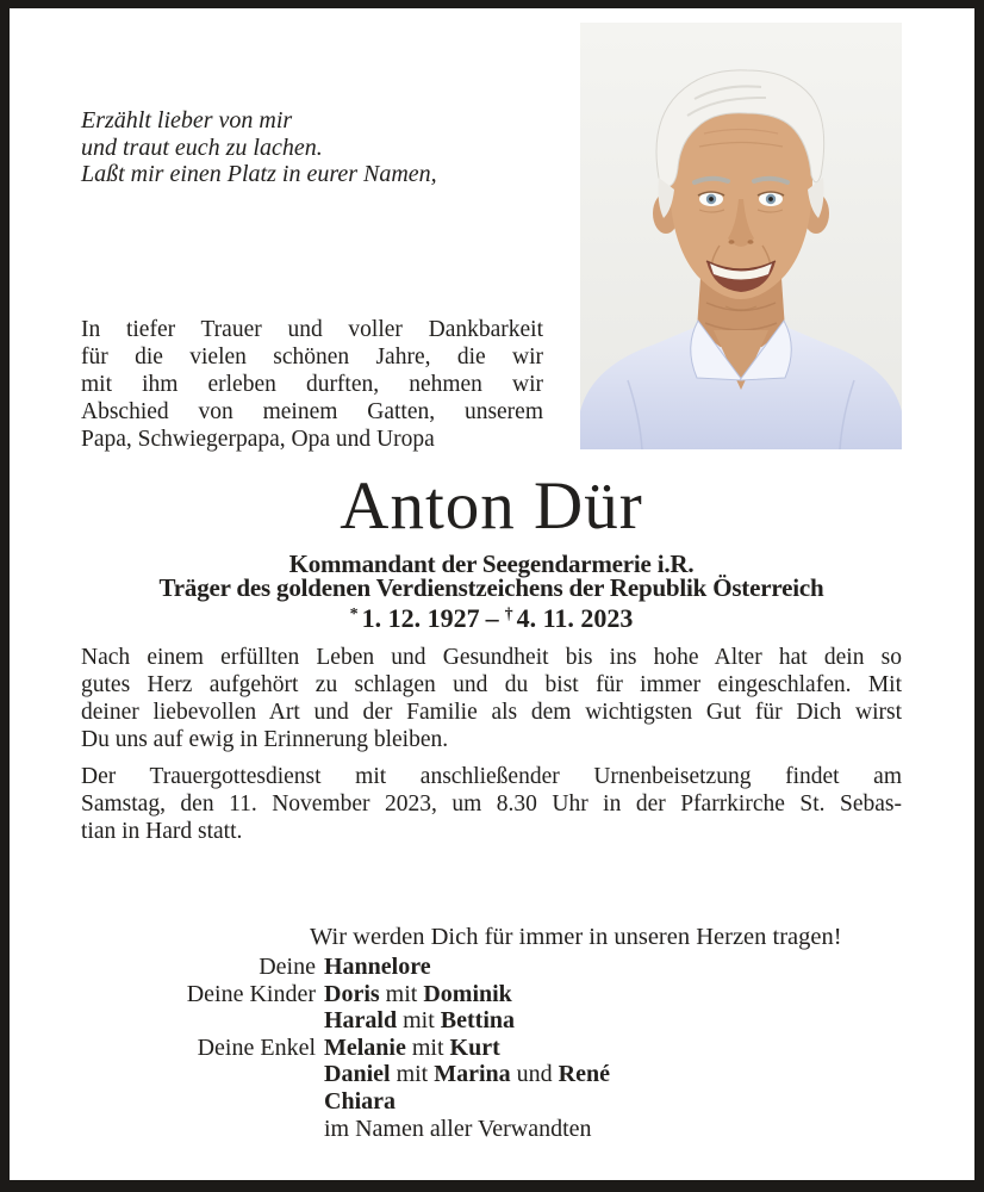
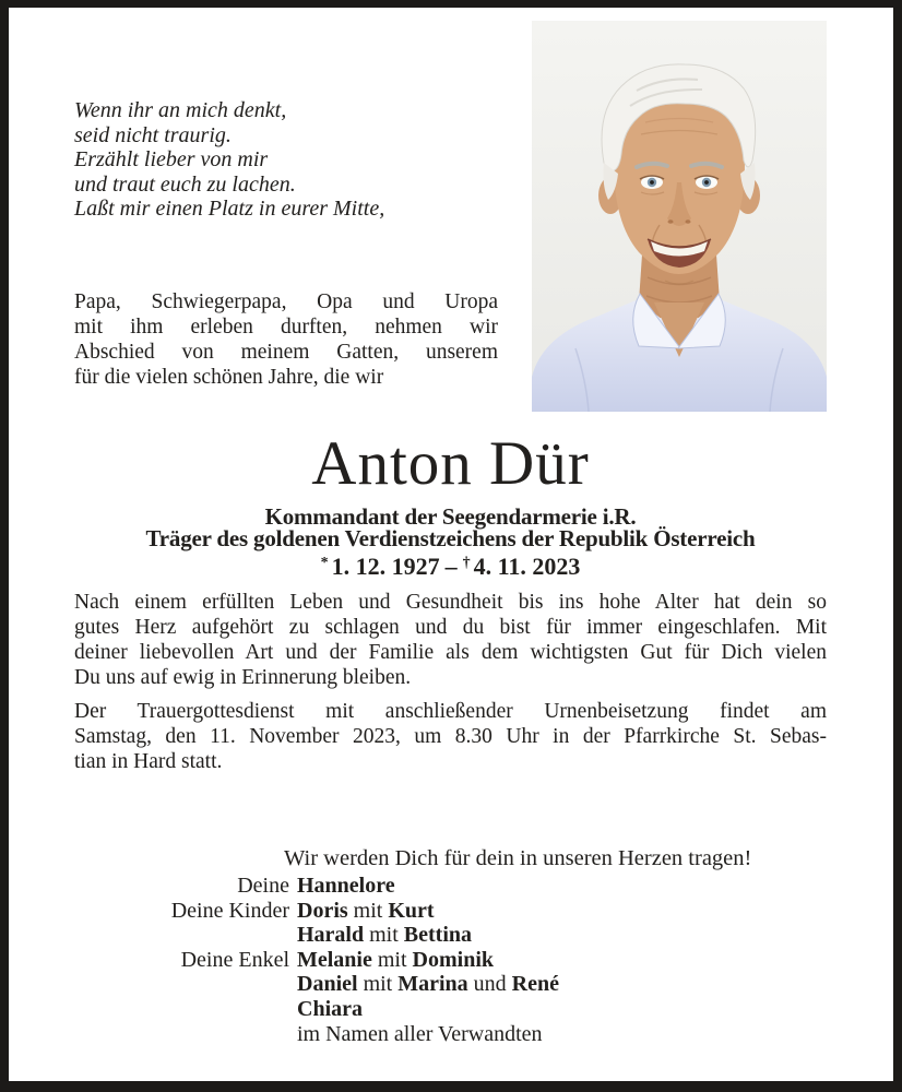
+ Wenn ihr an mich denkt,
+ seid nicht traurig.
  Erzählt lieber von mir
  und traut euch zu lachen.
- Laßt mir einen Platz in eurer Namen,
+ Laßt mir einen Platz in eurer Mitte,
- In tiefer Trauer und voller Dankbarkeit
- für die vielen schönen Jahre, die wir
+ Papa, Schwiegerpapa, Opa und Uropa
  mit ihm erleben durften, nehmen wir
  Abschied von meinem Gatten, unserem
- Papa, Schwiegerpapa, Opa und Uropa
+ für die vielen schönen Jahre, die wir
  Anton Dür
  Kommandant der Seegendarmerie i.R.
  Träger des goldenen Verdienstzeichens der Republik Österreich
  * 1. 12. 1927 – † 4. 11. 2023
  Nach einem erfüllten Leben und Gesundheit bis ins hohe Alter hat dein so
  gutes Herz aufgehört zu schlagen und du bist für immer eingeschlafen. Mit
- deiner liebevollen Art und der Familie als dem wichtigsten Gut für Dich wirst
+ deiner liebevollen Art und der Familie als dem wichtigsten Gut für Dich vielen
  Du uns auf ewig in Erinnerung bleiben.
  Der Trauergottesdienst mit anschließender Urnenbeisetzung findet am
  Samstag, den 11. November 2023, um 8.30 Uhr in der Pfarrkirche St. Sebas-
  tian in Hard statt.
- Wir werden Dich für immer in unseren Herzen tragen!
+ Wir werden Dich für dein in unseren Herzen tragen!
  Deine
  Hannelore
  Deine Kinder
- Doris mit Dominik
+ Doris mit Kurt
  Harald mit Bettina
  Deine Enkel
- Melanie mit Kurt
+ Melanie mit Dominik
  Daniel mit Marina und René
  Chiara
  im Namen aller Verwandten
